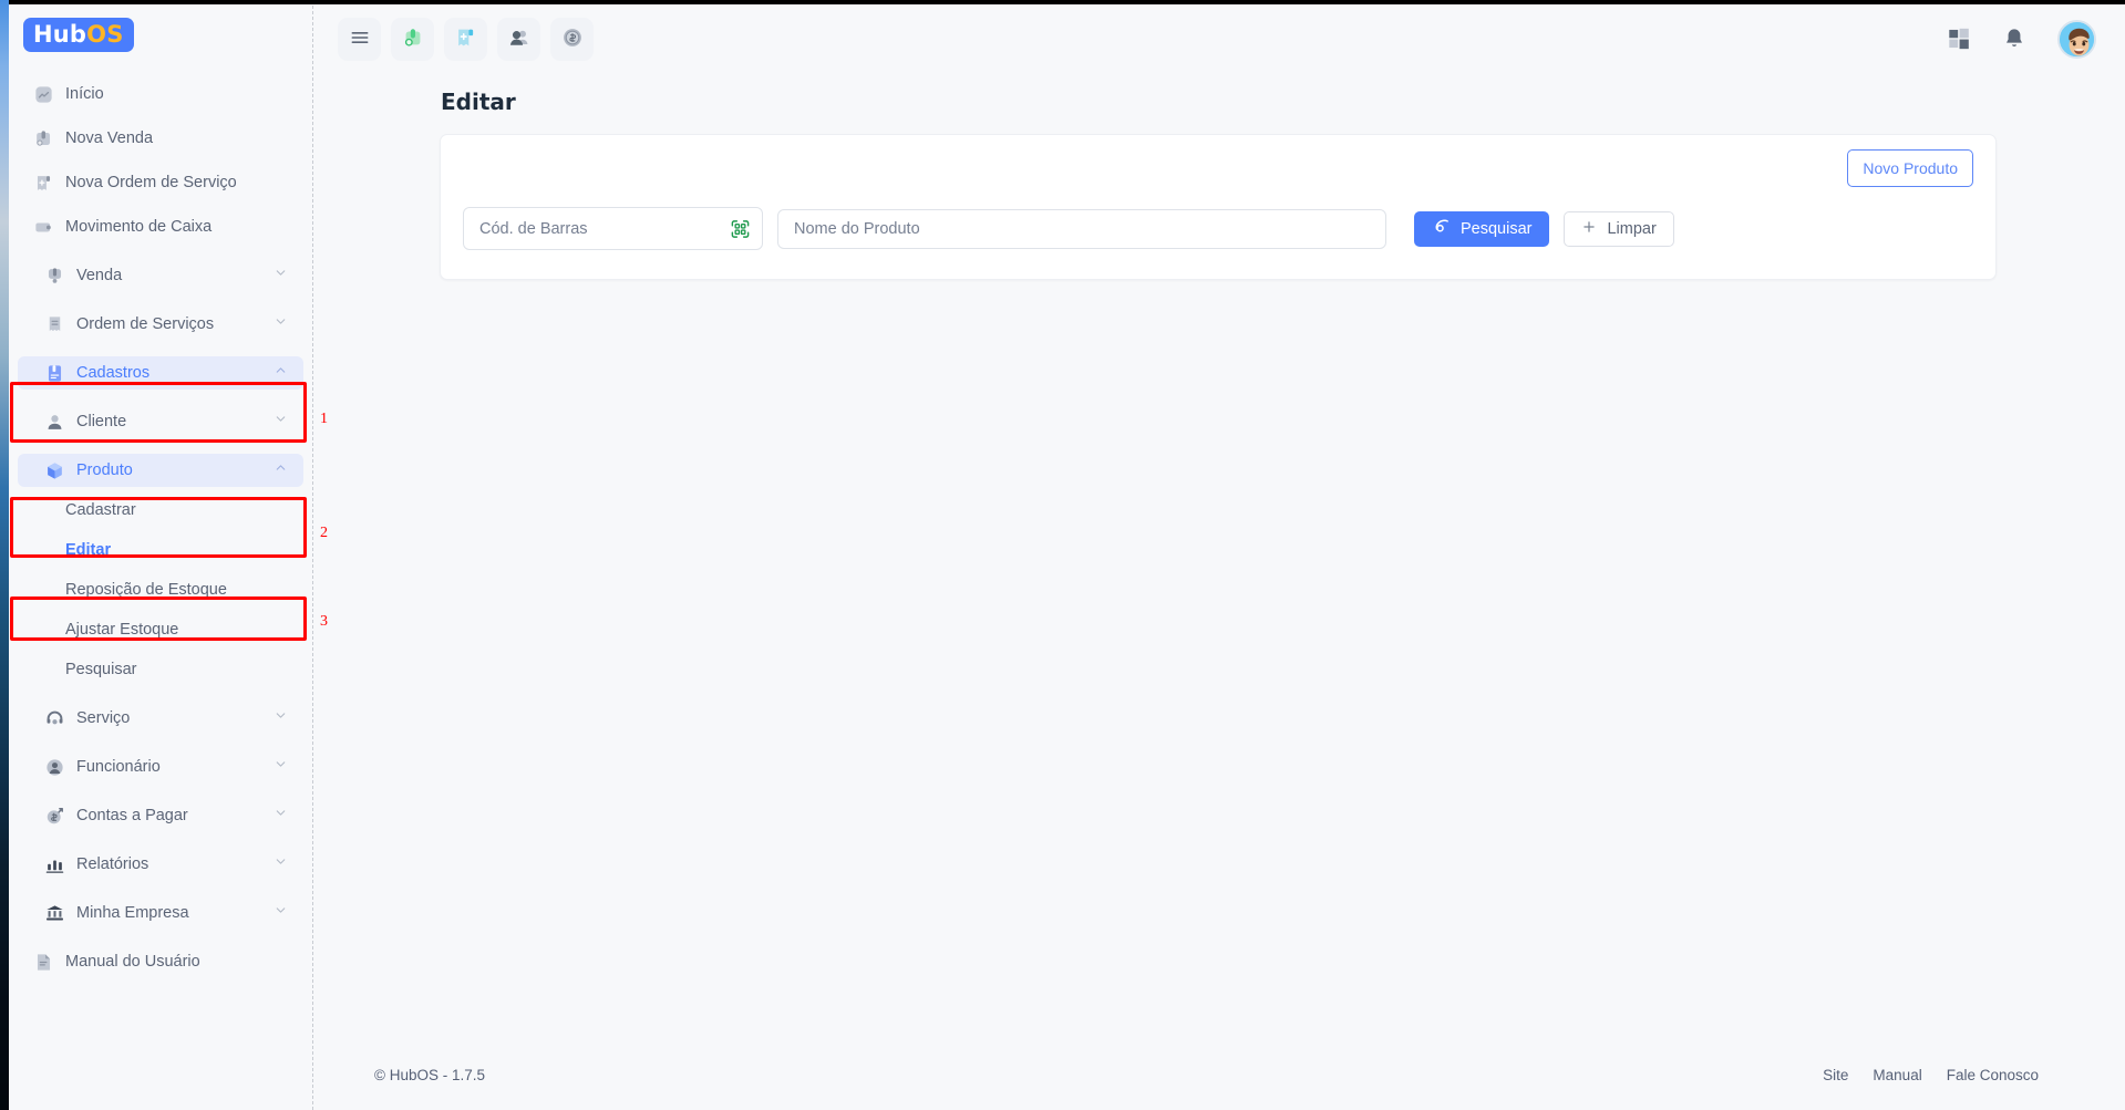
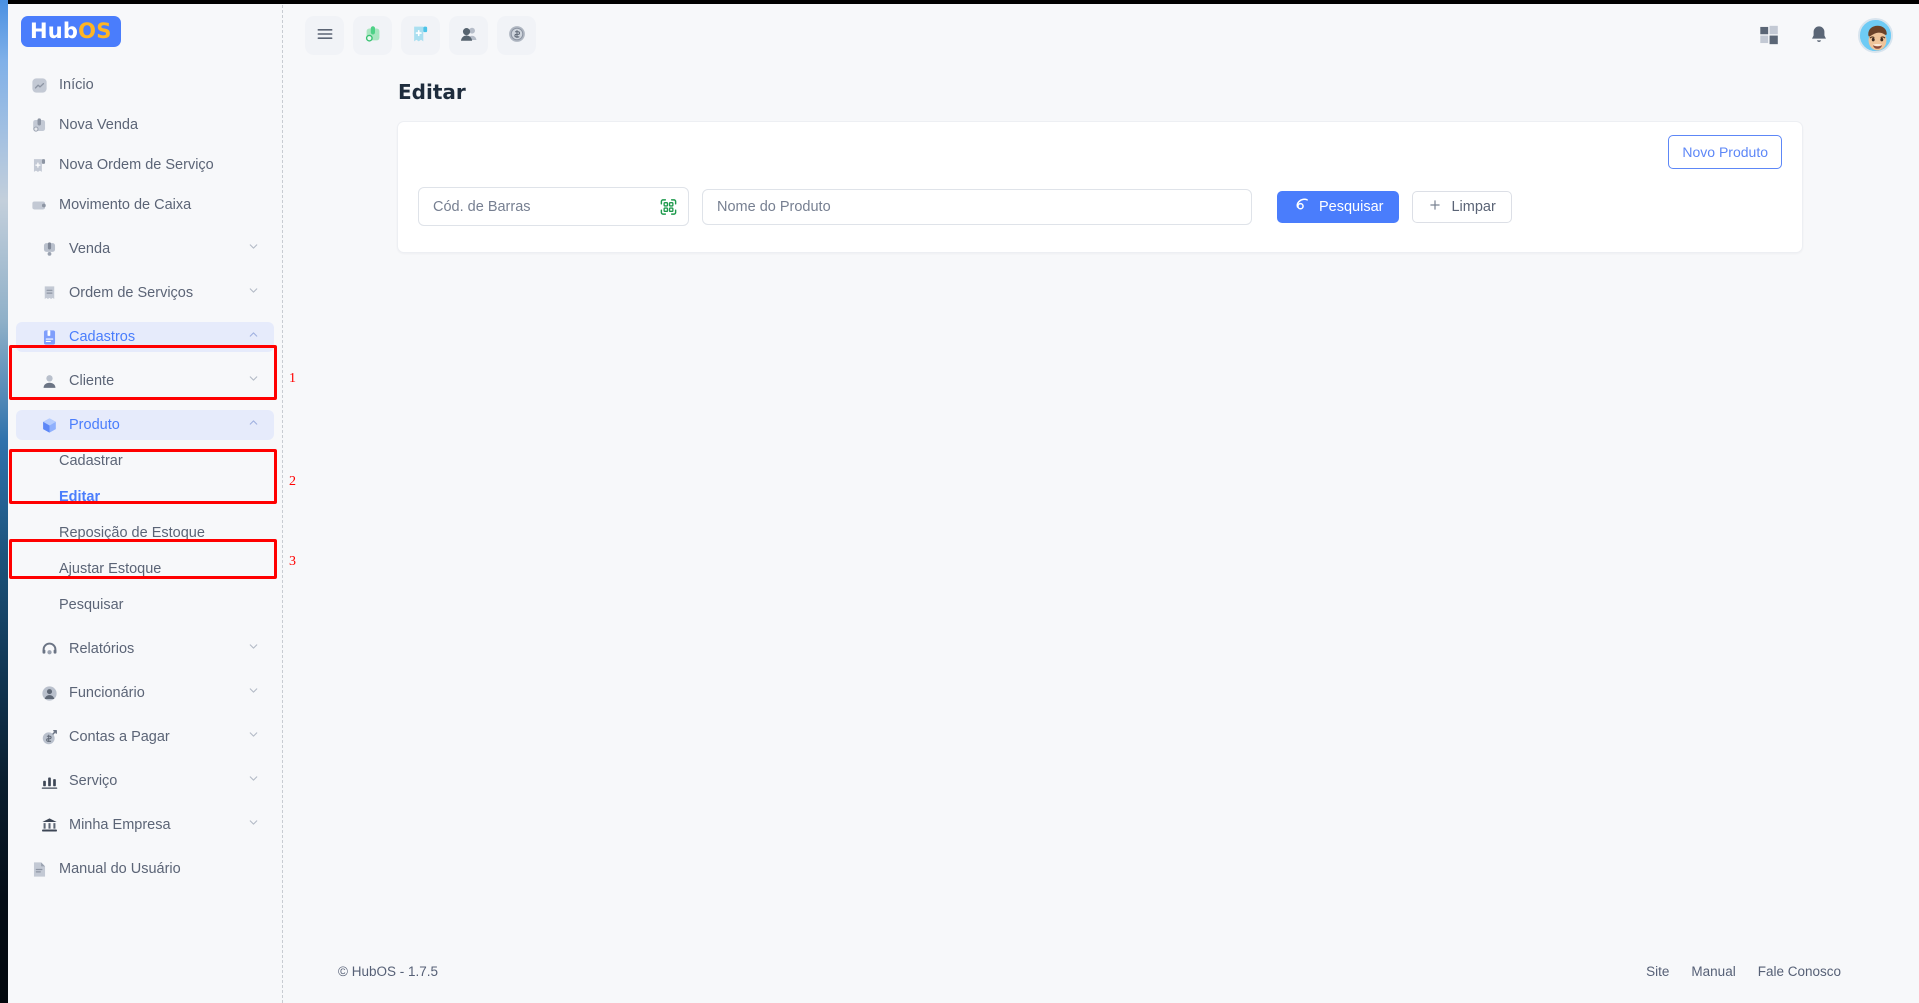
  HubOS
  Início
  Nova Venda
  Nova Ordem de Serviço
  Movimento de Caixa
  Venda
  Ordem de Serviços
  Cadastros
  Cliente
  Produto
  Cadastrar
  Editar
  Reposição de Estoque
  Ajustar Estoque
  Pesquisar
- Serviço
+ Relatórios
  Funcionário
  Contas a Pagar
- Relatórios
+ Serviço
  Minha Empresa
  Manual do Usuário
  1
  2
  3
  Editar
  Novo Produto
  Cód. de Barras
  Nome do Produto
  Pesquisar
  Limpar
  © HubOS - 1.7.5
  Site
  Manual
  Fale Conosco
